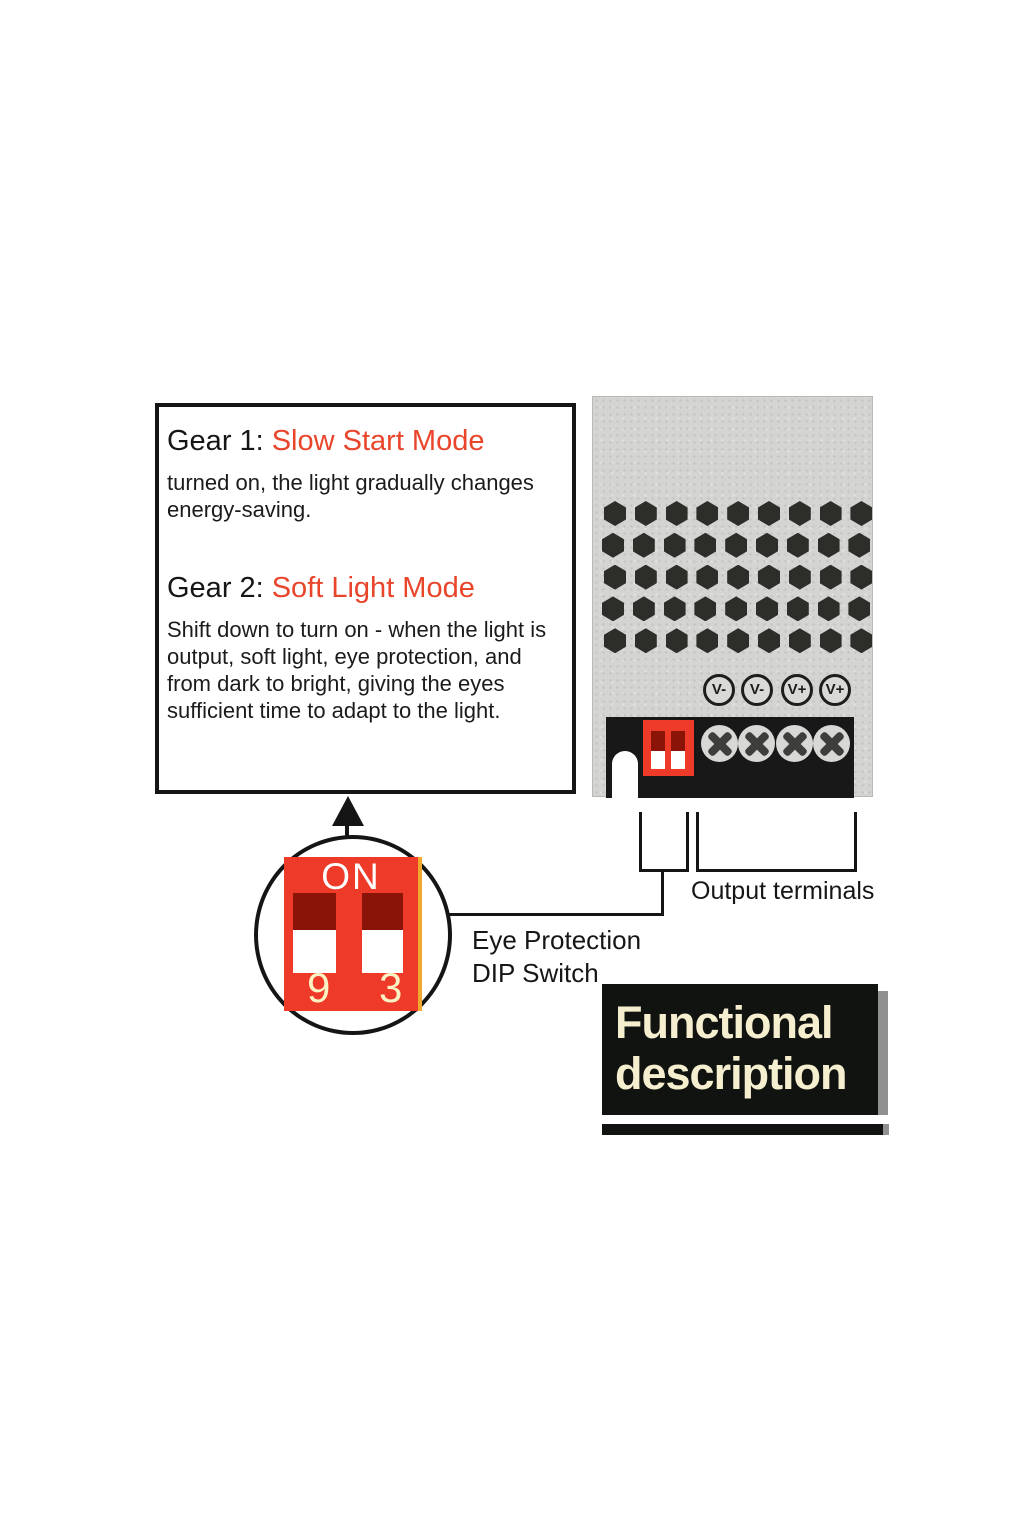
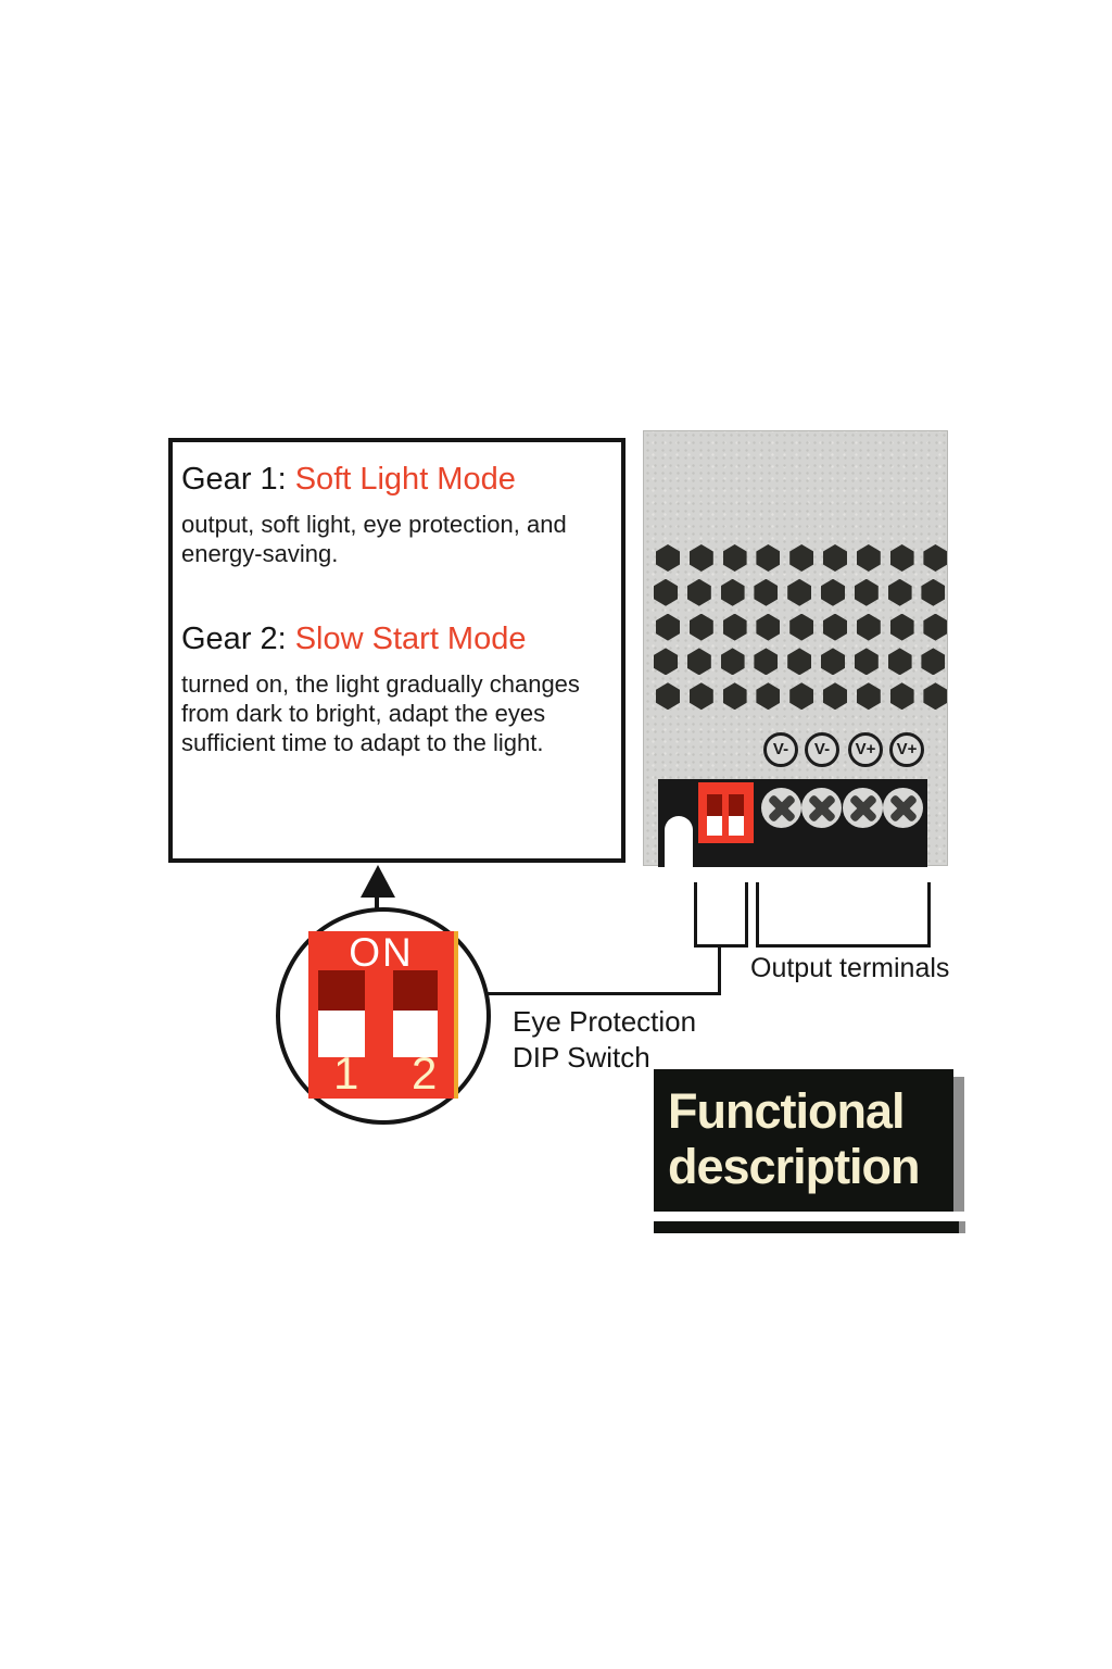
- Gear 1: Slow Start Mode
+ Gear 1: Soft Light Mode
- turned on, the light gradually changes
+ output, soft light, eye protection, and
  energy-saving.
- Gear 2: Soft Light Mode
+ Gear 2: Slow Start Mode
- Shift down to turn on - when the light is
- output, soft light, eye protection, and
+ turned on, the light gradually changes
- from dark to bright, giving the eyes
+ from dark to bright, adapt the eyes
  sufficient time to adapt to the light.
  V-
  V-
  V+
  V+
  ON
- 9
+ 1
- 3
+ 2
  Eye Protection
  DIP Switch
  Output terminals
  Functional
  description
